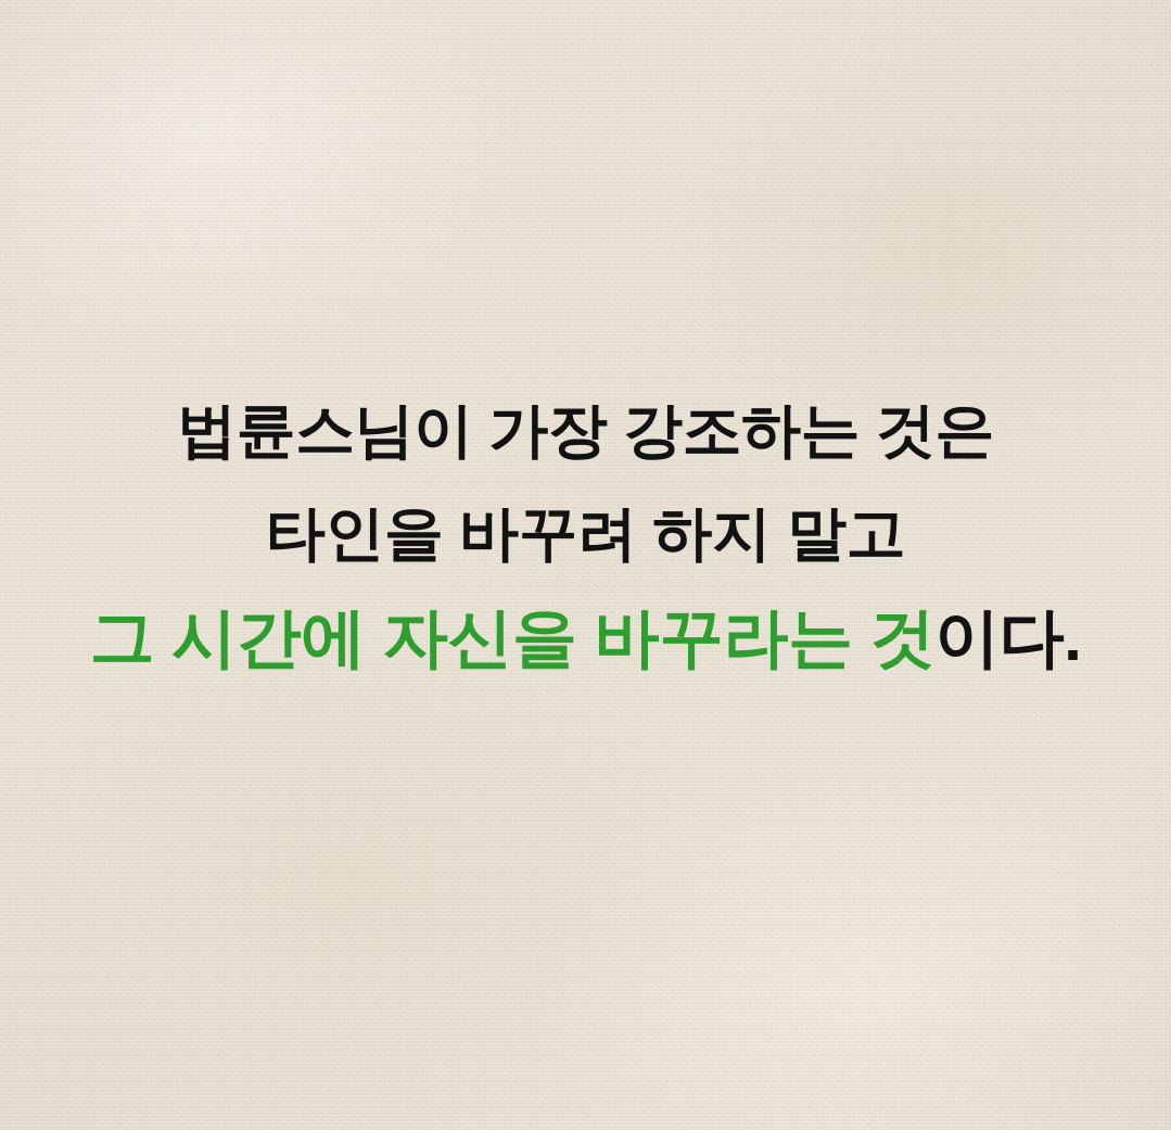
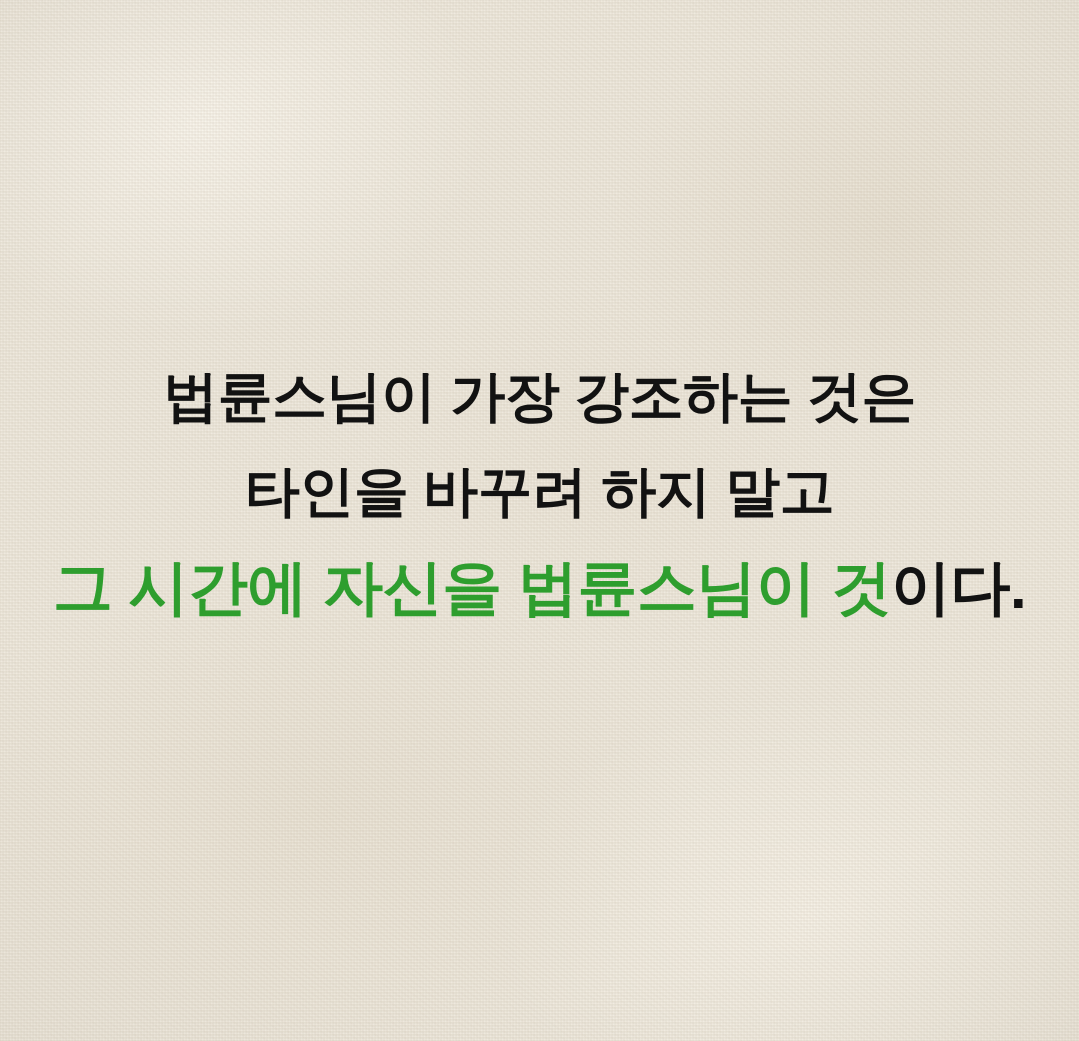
  법륜스님이 가장 강조하는 것은
  타인을 바꾸려 하지 말고
- 그 시간에 자신을 바꾸라는 것이다.
+ 그 시간에 자신을 법륜스님이 것이다.
